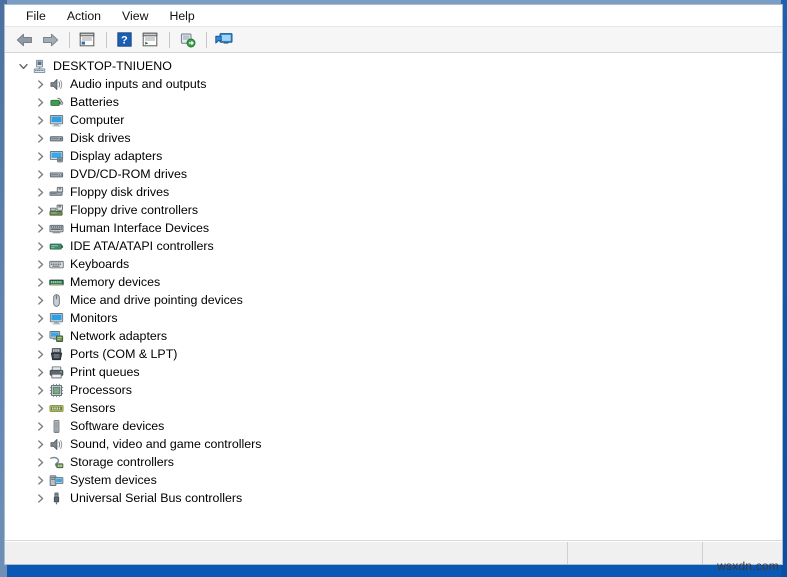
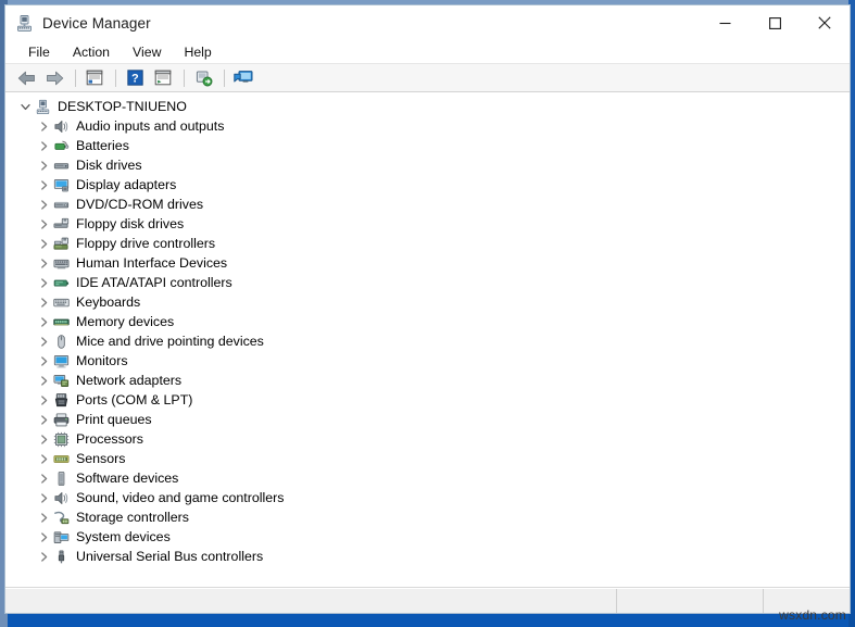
+ Device Manager
  File
  Action
  View
  Help
  ?
  DESKTOP-TNIUENO
  Audio inputs and outputs
  Batteries
- Computer
  Disk drives
  Display adapters
  DVD/CD-ROM drives
  Floppy disk drives
  Floppy drive controllers
  Human Interface Devices
  IDE ATA/ATAPI controllers
  Keyboards
  Memory devices
  Mice and drive pointing devices
  Monitors
  Network adapters
  Ports (COM & LPT)
  Print queues
  Processors
  Sensors
  Software devices
  Sound, video and game controllers
  Storage controllers
  System devices
  Universal Serial Bus controllers
  wsxdn.com
